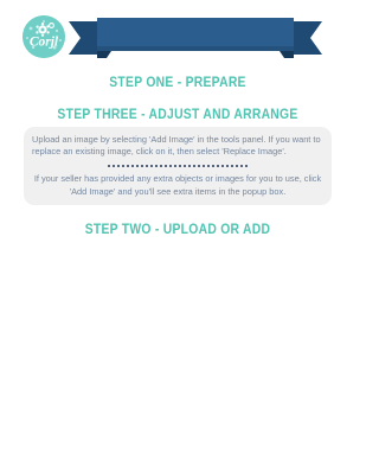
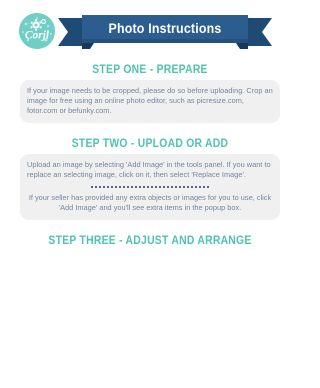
  Corjl
+ Photo Instructions
  STEP ONE - PREPARE
+ If your image needs to be cropped, please do so before uploading. Crop an image for free using an online photo editor, such as picresize.com, fotor.com or befunky.com.
- STEP THREE - ADJUST AND ARRANGE
+ STEP TWO - UPLOAD OR ADD
- Upload an image by selecting 'Add Image' in the tools panel. If you want to replace an existing image, click on it, then select 'Replace Image'.
+ Upload an image by selecting 'Add Image' in the tools panel. If you want to replace an selecting image, click on it, then select 'Replace Image'.
  If your seller has provided any extra objects or images for you to use, click 'Add Image' and you'll see extra items in the popup box.
- STEP TWO - UPLOAD OR ADD
+ STEP THREE - ADJUST AND ARRANGE
